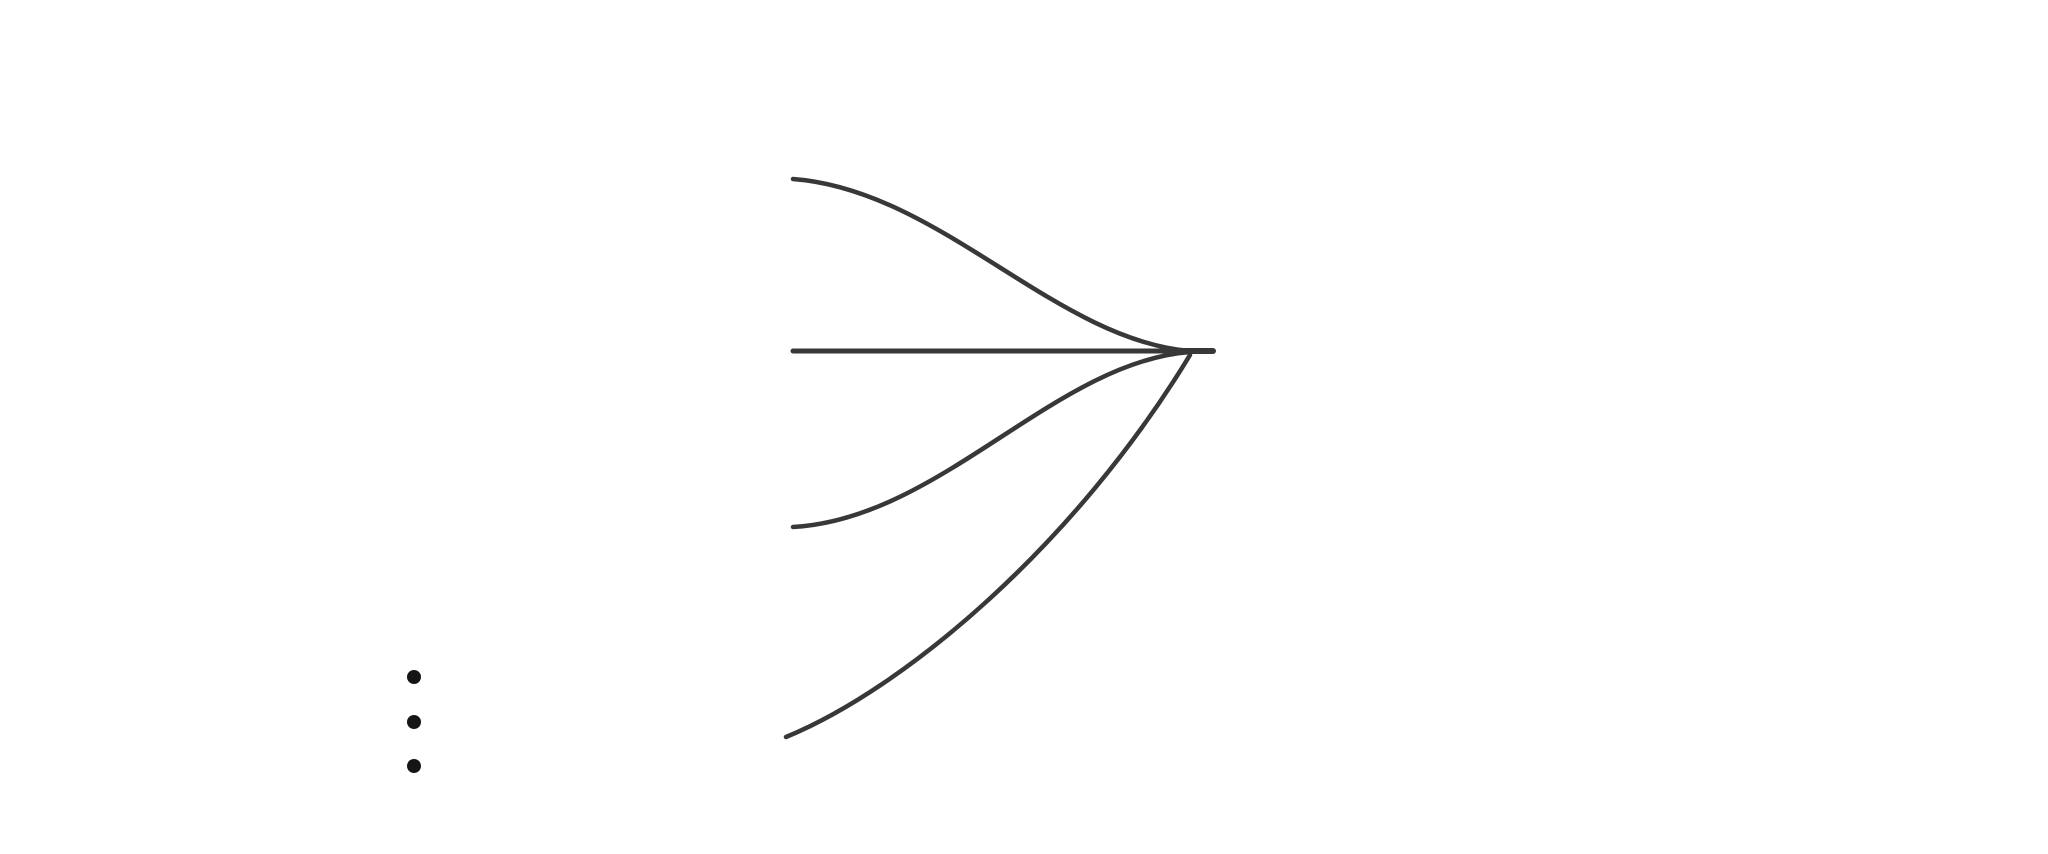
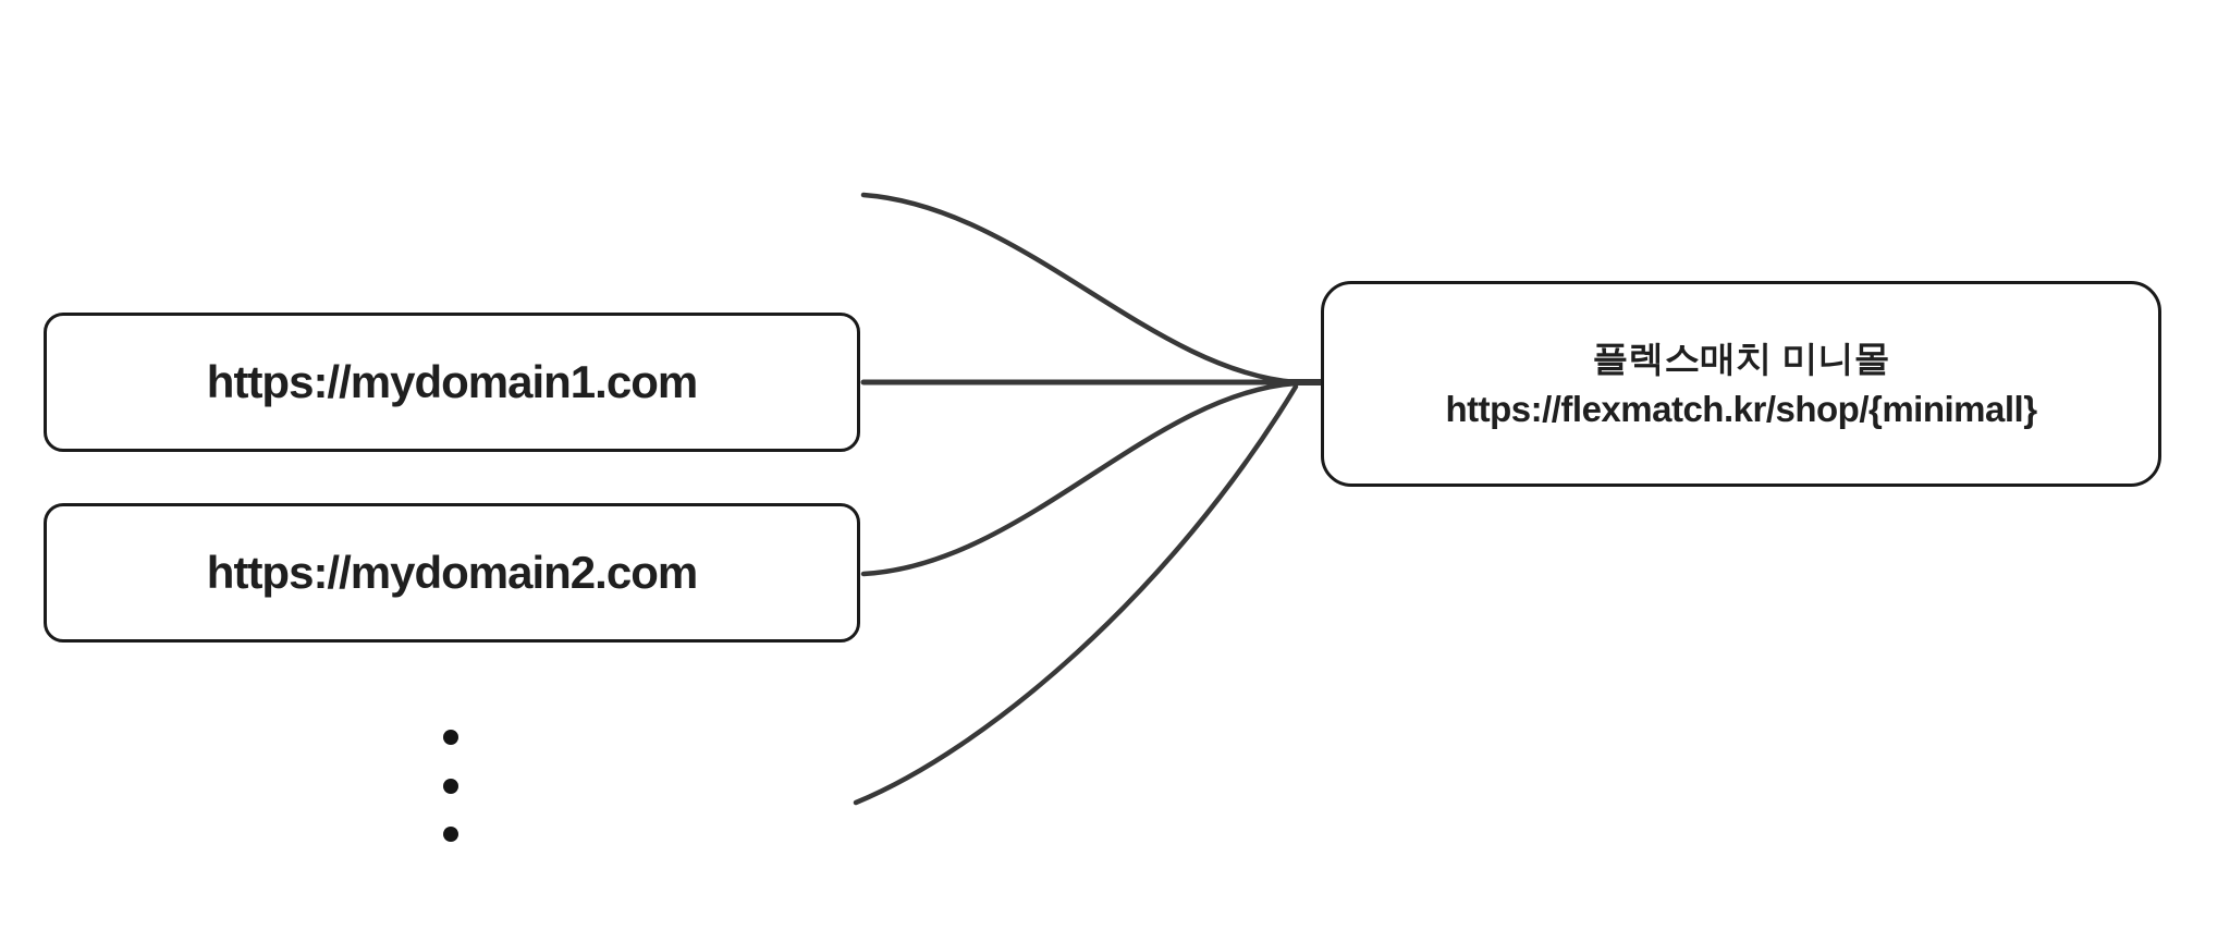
+ https://mydomain1.com
+ https://mydomain2.com
+ 플렉스매치 미니몰
+ https://flexmatch.kr/shop/{minimall}
